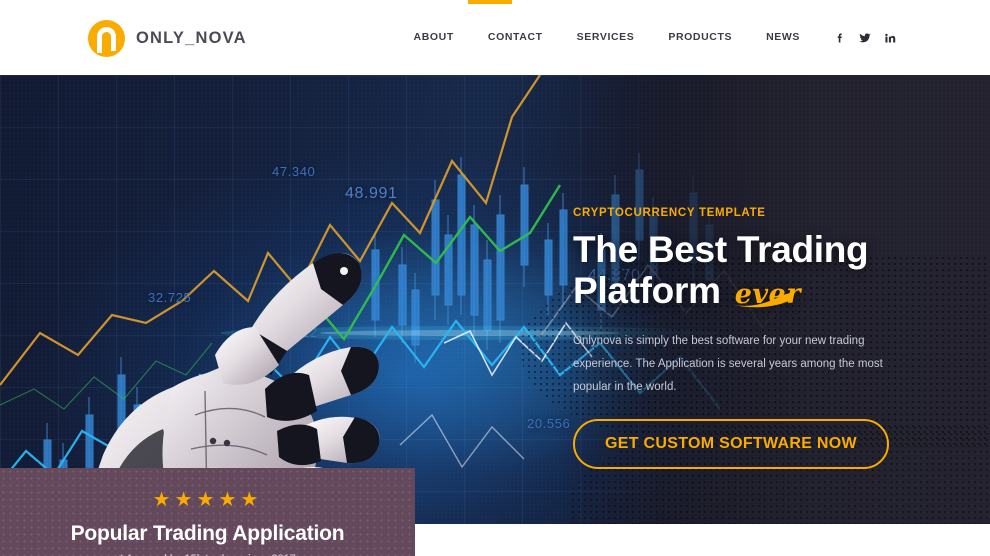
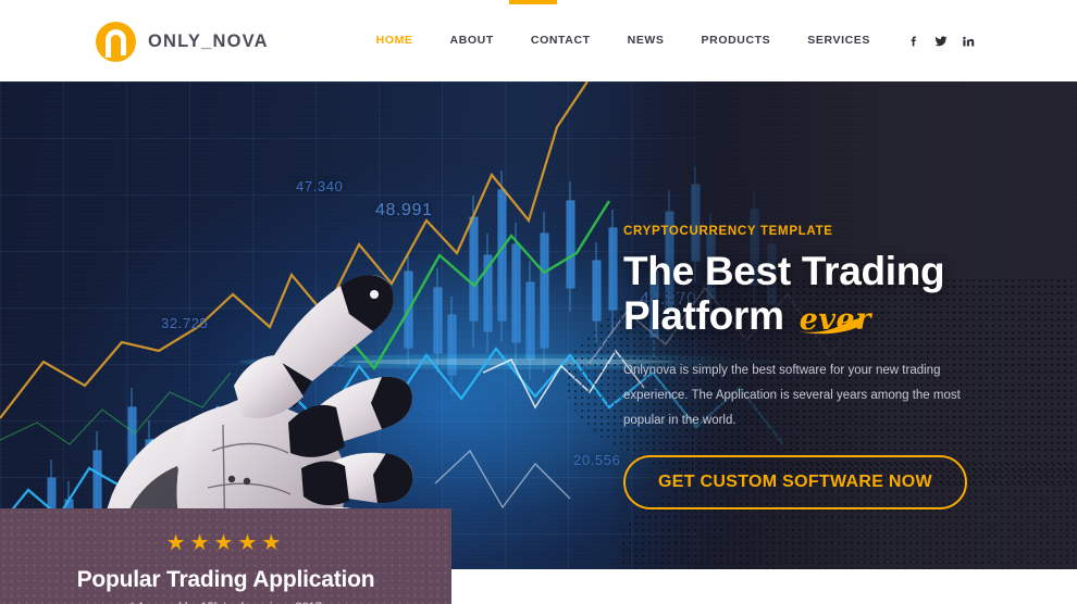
  ONLY_NOVA
+ HOME
  ABOUT
  CONTACT
- SERVICES
+ NEWS
  PRODUCTS
- NEWS
+ SERVICES
  47.340
  48.991
  32.725
  20.55
  CRYPTOCURRENCY TEMPLATE
  The Best Trading
  Platform ever
  Onlynova is simply the best software for your new trading experience. The Application is several years among the most popular in the world.
  GET CUSTOM SOFTWARE NOW
  ★★★★★
  Popular Trading Application
